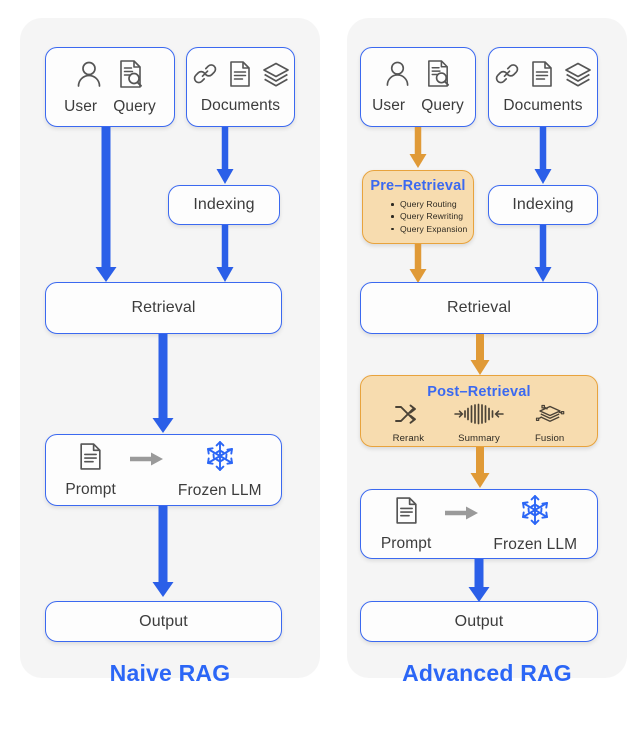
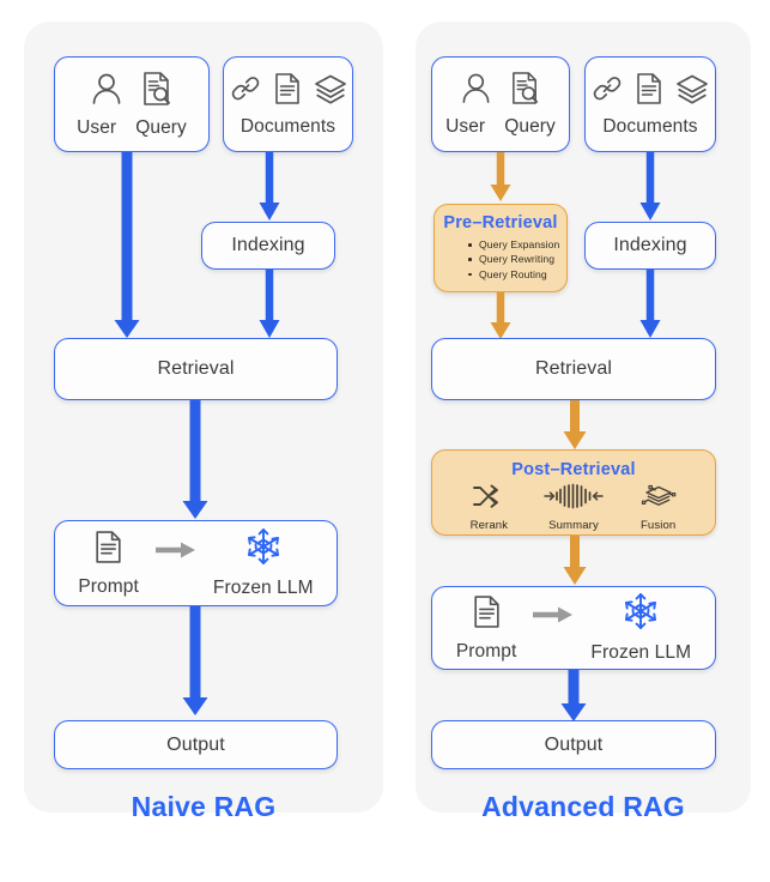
  User
  Query
  Documents
  Indexing
  Retrieval
  Prompt
  Frozen LLM
  Output
  Naive RAG
  User
  Query
  Documents
  Pre–Retrieval
- Query Routing
+ Query Expansion
  Query Rewriting
- Query Expansion
+ Query Routing
  Indexing
  Retrieval
  Post–Retrieval
  Rerank
  Summary
  Fusion
  Prompt
  Frozen LLM
  Output
  Advanced RAG
